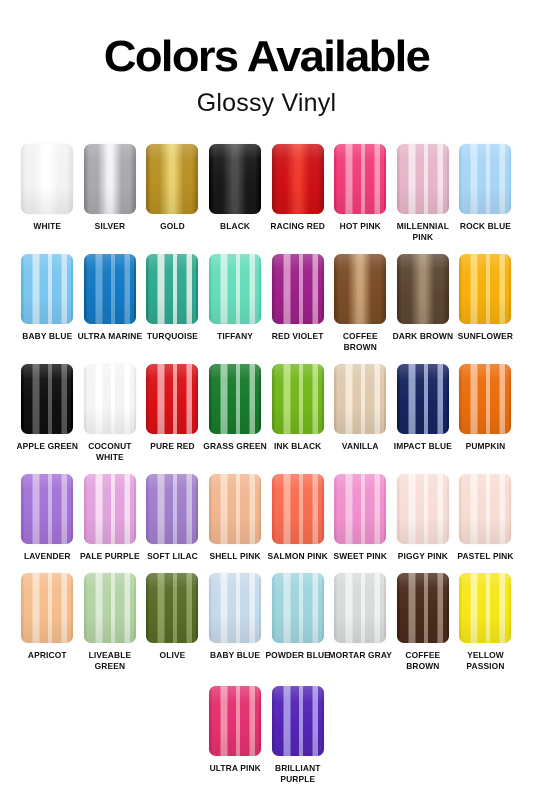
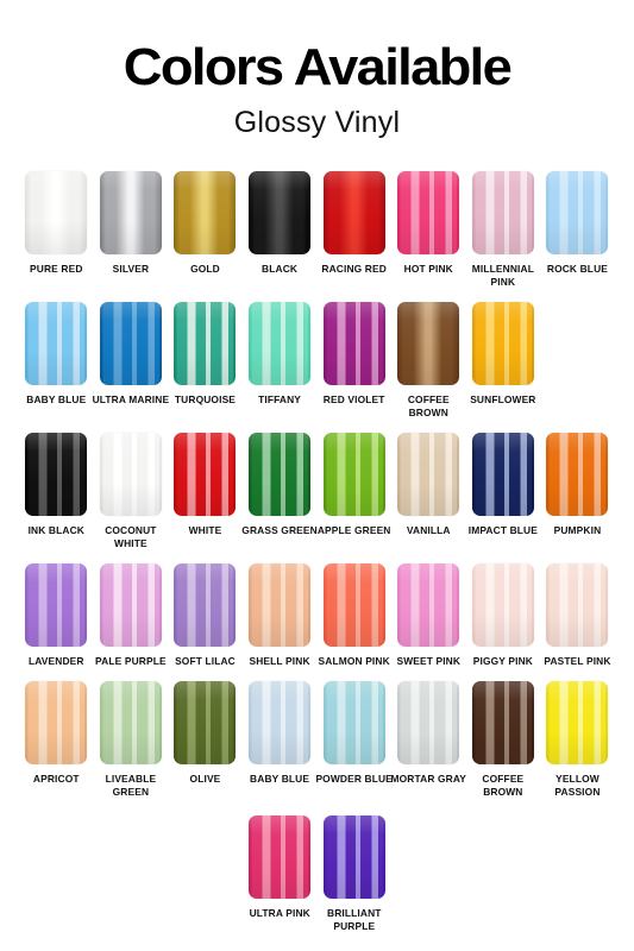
  Colors Available
  Glossy Vinyl
- WHITE
+ PURE RED
  SILVER
  GOLD
  BLACK
  RACING RED
  HOT PINK
  MILLENNIAL PINK
  ROCK BLUE
  BABY BLUE
  ULTRA MARINE
  TURQUOISE
  TIFFANY
  RED VIOLET
  COFFEE BROWN
- DARK BROWN
  SUNFLOWER
- APPLE GREEN
+ INK BLACK
  COCONUT WHITE
- PURE RED
+ WHITE
  GRASS GREEN
- INK BLACK
+ APPLE GREEN
  VANILLA
  IMPACT BLUE
  PUMPKIN
  LAVENDER
  PALE PURPLE
  SOFT LILAC
  SHELL PINK
  SALMON PINK
  SWEET PINK
  PIGGY PINK
  PASTEL PINK
  APRICOT
  LIVEABLE GREEN
  OLIVE
  BABY BLUE
  POWDER BLUE
  MORTAR GRAY
  COFFEE BROWN
  YELLOW PASSION
  ULTRA PINK
  BRILLIANT PURPLE
